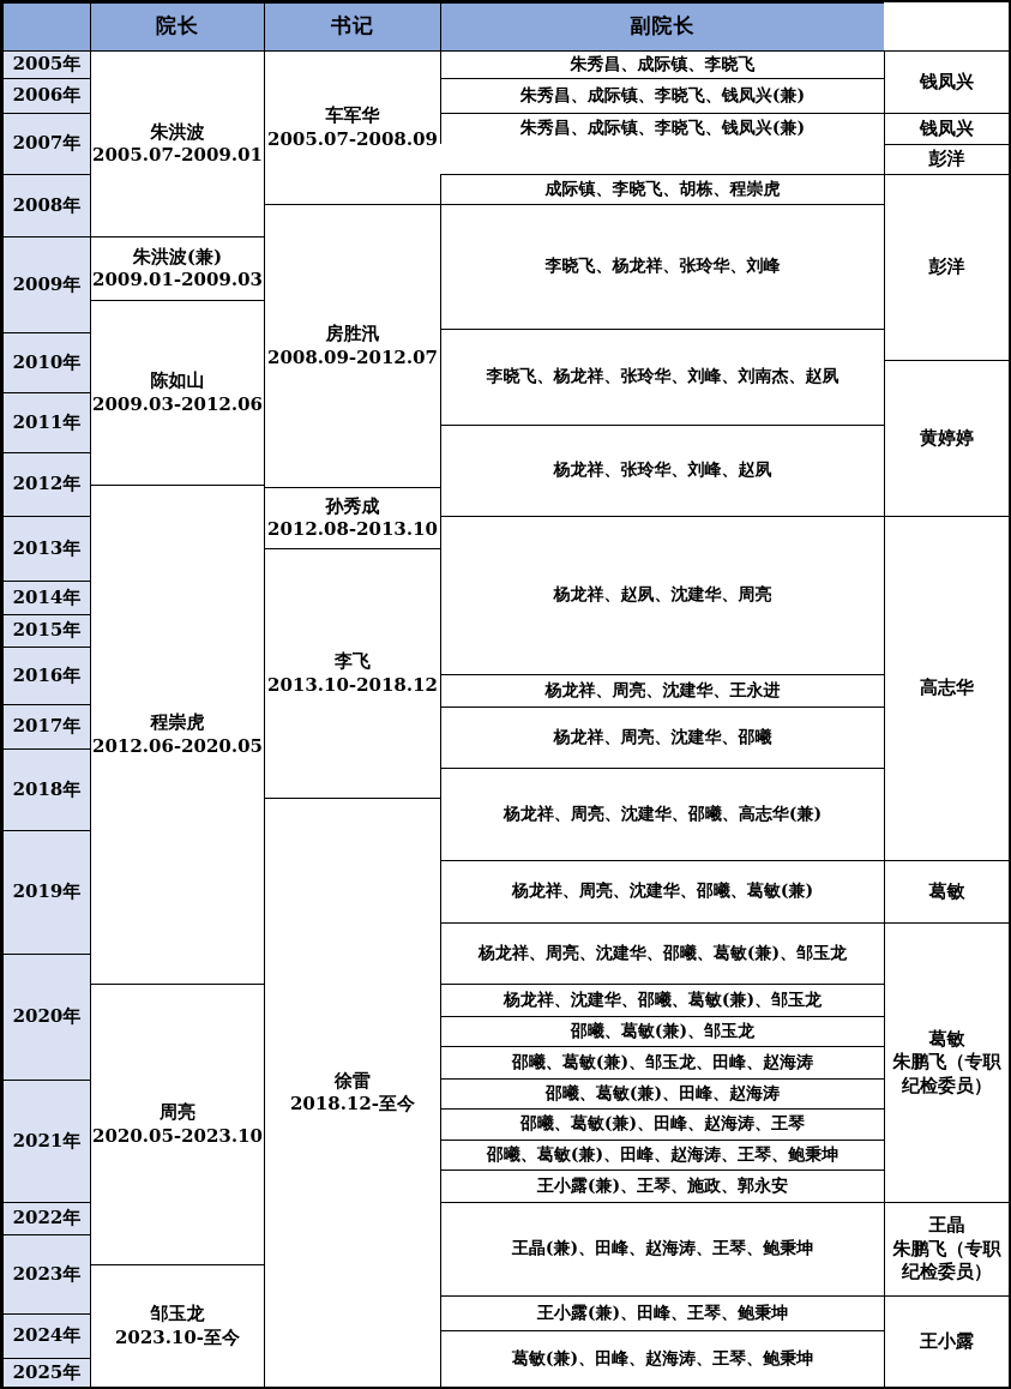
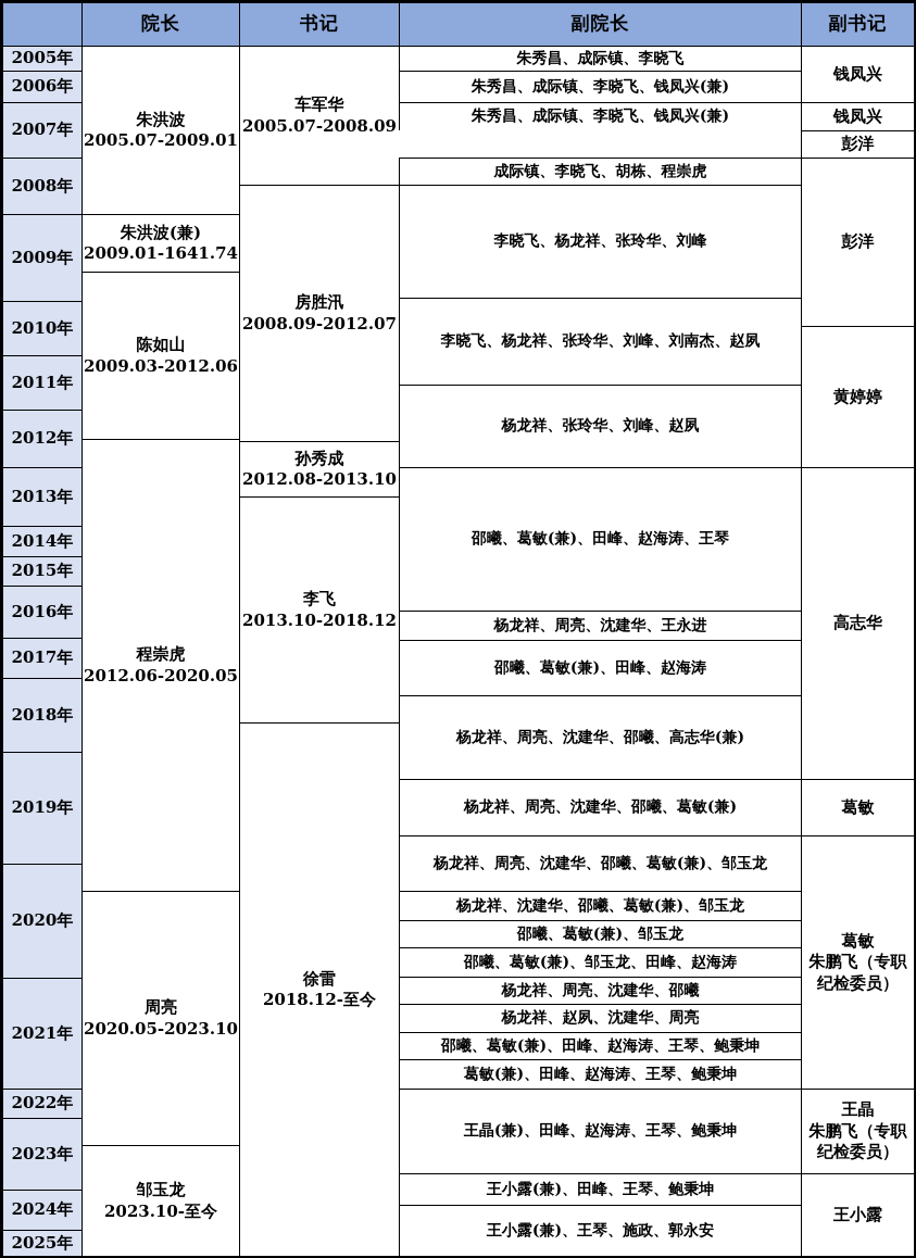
  院长
  书记
  副院长
+ 副书记
  2005年
  2006年
  2007年
  2008年
  2009年
  2010年
  2011年
  2012年
  2013年
  2014年
  2015年
  2016年
  2017年
  2018年
  2019年
  2020年
  2021年
  2022年
  2023年
  2024年
  2025年
  朱洪波
  2005.07-2009.01
  朱洪波(兼)
- 2009.01-2009.03
+ 2009.01-1641.74
  陈如山
  2009.03-2012.06
  程崇虎
  2012.06-2020.05
  周亮
  2020.05-2023.10
  邹玉龙
  2023.10-至今
  车军华
  2005.07-2008.09
  房胜汛
  2008.09-2012.07
  孙秀成
  2012.08-2013.10
  李飞
  2013.10-2018.12
  徐雷
  2018.12-至今
  朱秀昌、成际镇、李晓飞
  朱秀昌、成际镇、李晓飞、钱凤兴(兼)
  朱秀昌、成际镇、李晓飞、钱凤兴(兼)
  成际镇、李晓飞、胡栋、程崇虎
  李晓飞、杨龙祥、张玲华、刘峰
  李晓飞、杨龙祥、张玲华、刘峰、刘南杰、赵夙
  杨龙祥、张玲华、刘峰、赵夙
- 杨龙祥、赵夙、沈建华、周亮
+ 邵曦、葛敏(兼)、田峰、赵海涛、王琴
  杨龙祥、周亮、沈建华、王永进
- 杨龙祥、周亮、沈建华、邵曦
+ 邵曦、葛敏(兼)、田峰、赵海涛
  杨龙祥、周亮、沈建华、邵曦、高志华(兼)
  杨龙祥、周亮、沈建华、邵曦、葛敏(兼)
  杨龙祥、周亮、沈建华、邵曦、葛敏(兼)、邹玉龙
  杨龙祥、沈建华、邵曦、葛敏(兼)、邹玉龙
  邵曦、葛敏(兼)、邹玉龙
  邵曦、葛敏(兼)、邹玉龙、田峰、赵海涛
- 邵曦、葛敏(兼)、田峰、赵海涛
+ 杨龙祥、周亮、沈建华、邵曦
- 邵曦、葛敏(兼)、田峰、赵海涛、王琴
+ 杨龙祥、赵夙、沈建华、周亮
  邵曦、葛敏(兼)、田峰、赵海涛、王琴、鲍秉坤
- 王小露(兼)、王琴、施政、郭永安
+ 葛敏(兼)、田峰、赵海涛、王琴、鲍秉坤
  王晶(兼)、田峰、赵海涛、王琴、鲍秉坤
  王小露(兼)、田峰、王琴、鲍秉坤
- 葛敏(兼)、田峰、赵海涛、王琴、鲍秉坤
+ 王小露(兼)、王琴、施政、郭永安
  钱凤兴
  钱凤兴
  彭洋
  彭洋
  黄婷婷
  高志华
  葛敏
  葛敏
  朱鹏飞（专职
  纪检委员）
  王晶
  朱鹏飞（专职
  纪检委员）
  王小露
